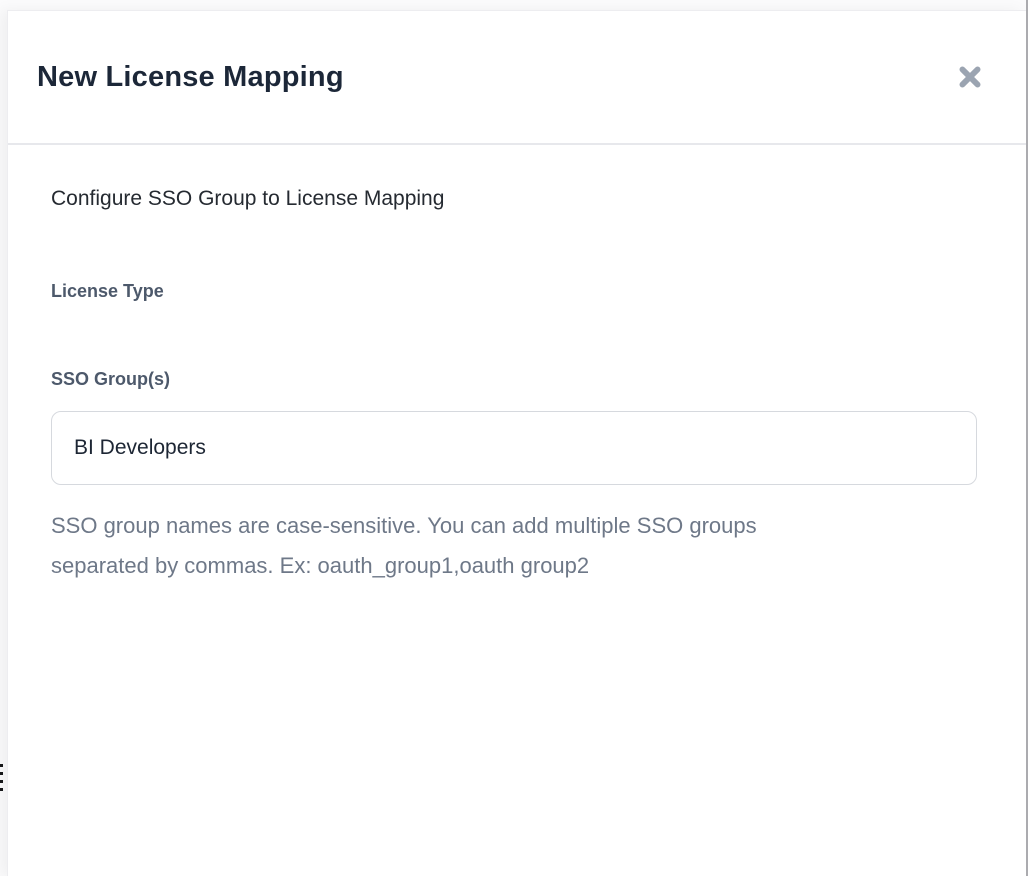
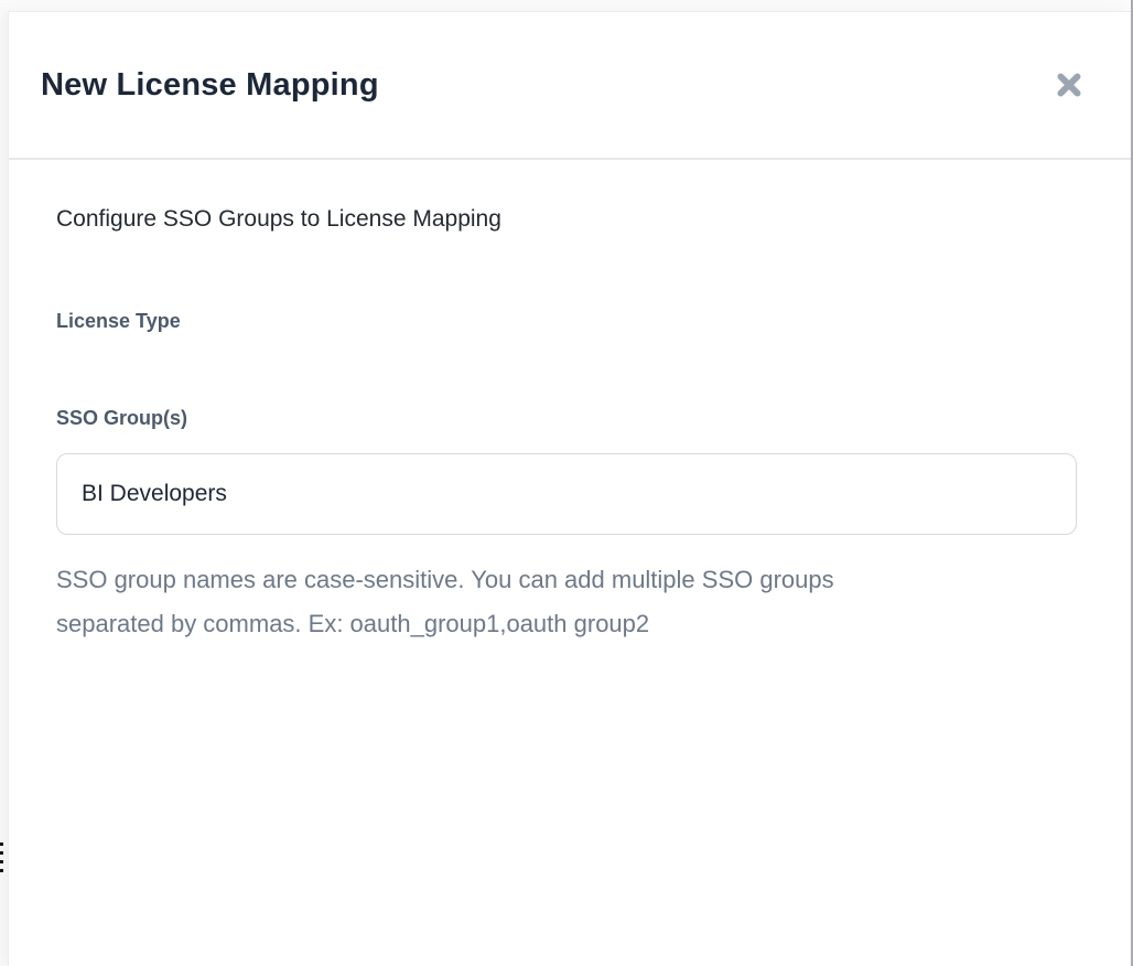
  New License Mapping
- Configure SSO Group to License Mapping
+ Configure SSO Groups to License Mapping
  License Type
  SSO Group(s)
  BI Developers
  SSO group names are case-sensitive. You can add multiple SSO groups separated by commas. Ex: oauth_group1,oauth group2
